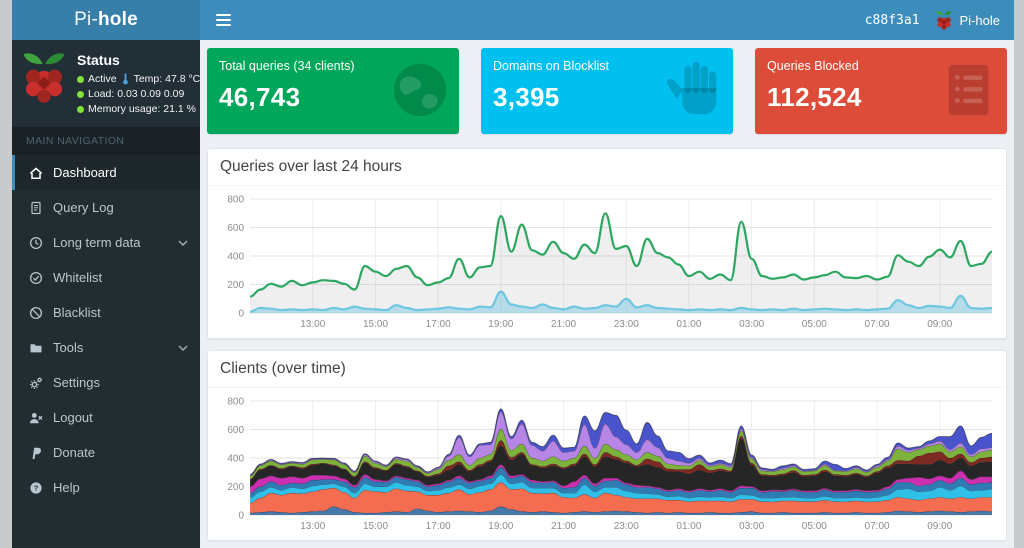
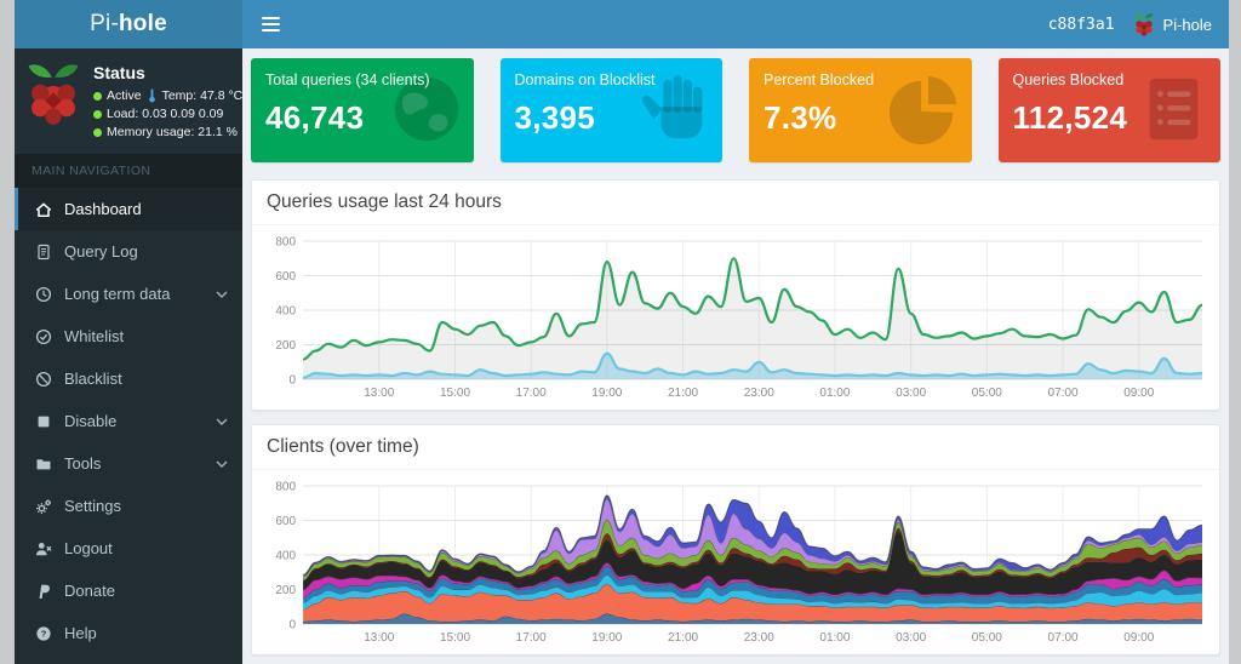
  Pi-
  hole
  c88f3a1
  Pi-hole
  Status
  Active
  Temp: 47.8 °C
  Load: 0.03 0.09 0.09
  Memory usage: 21.1 %
  MAIN NAVIGATION
  Dashboard
  Query Log
  Long term data
  Whitelist
  Blacklist
+ Disable
  Tools
  Settings
  Logout
  Donate
  ?
  Help
  Total queries (34 clients)
  46,743
  Domains on Blocklist
  3,395
+ Percent Blocked
+ 7.3%
  Queries Blocked
  112,524
- Queries over last 24 hours
+ Queries usage last 24 hours
  13:00
  15:00
  17:00
  19:00
  21:00
  23:00
  01:00
  03:00
  05:00
  07:00
  09:00
  0
  200
  400
  600
  800
  Clients (over time)
  13:00
  15:00
  17:00
  19:00
  21:00
  23:00
  01:00
  03:00
  05:00
  07:00
  09:00
  0
  200
  400
  600
  800
